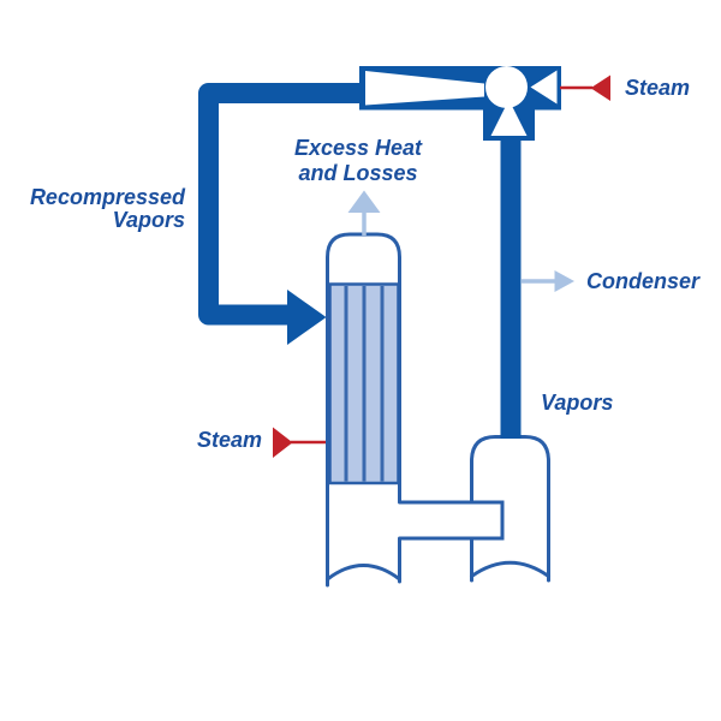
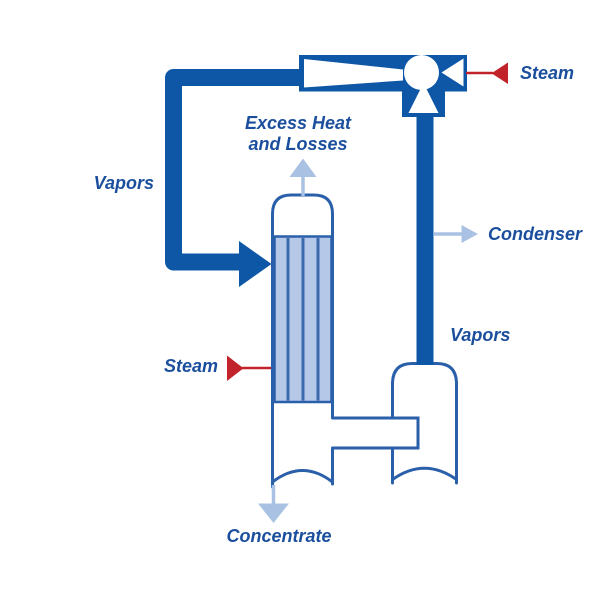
  Steam
- Recompressed
  Vapors
  Excess Heat
  and Losses
  Steam
  Condenser
  Vapors
+ Concentrate
